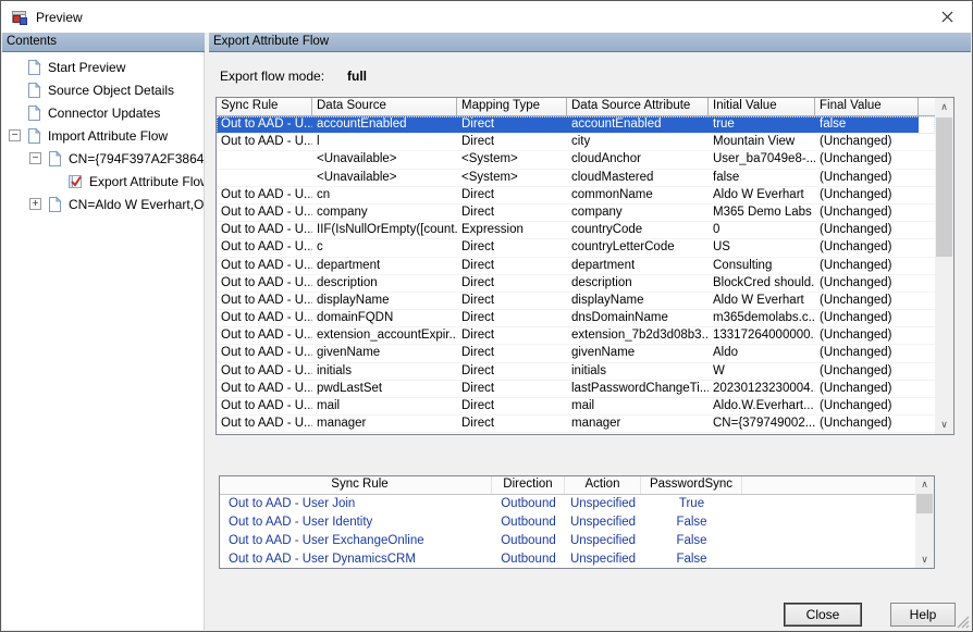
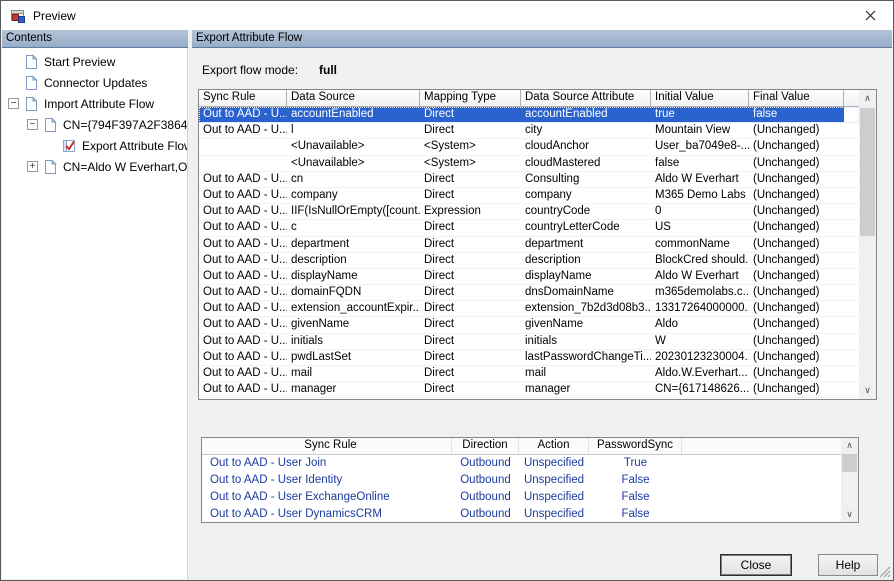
  Preview
  Contents
  Export Attribute Flow
  Start Preview
- Source Object Details
  Connector Updates
  −
  Import Attribute Flow
  −
  CN={794F397A2F3864
  Export Attribute Flo
  +
  CN=Aldo W Everhart,O
  Export flow mode:
  full
  Sync Rule
  Data Source
  Mapping Type
  Data Source Attribute
  Initial Value
  Final Value
  Out to AAD - U..
  accountEnabled
  Direct
  accountEnabled
  true
  false
  Out to AAD - U..
  l
  Direct
  city
  Mountain View
  (Unchanged)
  <Unavailable>
  <System>
  cloudAnchor
  User_ba7049e8-...
  (Unchanged)
  <Unavailable>
  <System>
  cloudMastered
  false
  (Unchanged)
  Out to AAD - U..
  cn
  Direct
- commonName
+ Consulting
  Aldo W Everhart
  (Unchanged)
  Out to AAD - U..
  company
  Direct
  company
  M365 Demo Labs
  (Unchanged)
  Out to AAD - U..
  IIF(IsNullOrEmpty([count.
  Expression
  countryCode
  0
  (Unchanged)
  Out to AAD - U..
  c
  Direct
  countryLetterCode
  US
  (Unchanged)
  Out to AAD - U..
  department
  Direct
  department
- Consulting
+ commonName
  (Unchanged)
  Out to AAD - U..
  description
  Direct
  description
  BlockCred should.
  (Unchanged)
  Out to AAD - U..
  displayName
  Direct
  displayName
  Aldo W Everhart
  (Unchanged)
  Out to AAD - U..
  domainFQDN
  Direct
  dnsDomainName
  m365demolabs.c..
  (Unchanged)
  Out to AAD - U..
  extension_accountExpir..
  Direct
  extension_7b2d3d08b3..
  13317264000000.
  (Unchanged)
  Out to AAD - U..
  givenName
  Direct
  givenName
  Aldo
  (Unchanged)
  Out to AAD - U..
  initials
  Direct
  initials
  W
  (Unchanged)
  Out to AAD - U..
  pwdLastSet
  Direct
  lastPasswordChangeTi...
  20230123230004.
  (Unchanged)
  Out to AAD - U..
  mail
  Direct
  mail
  Aldo.W.Everhart...
  (Unchanged)
  Out to AAD - U..
  manager
  Direct
  manager
- CN={379749002...
+ CN={617148626...
  (Unchanged)
  ∧
  ∨
  Sync Rule
  Direction
  Action
  PasswordSync
  Out to AAD - User Join
  Outbound
  Unspecified
  True
  Out to AAD - User Identity
  Outbound
  Unspecified
  False
  Out to AAD - User ExchangeOnline
  Outbound
  Unspecified
  False
  Out to AAD - User DynamicsCRM
  Outbound
  Unspecified
  False
  ∧
  ∨
  Close
  Help
